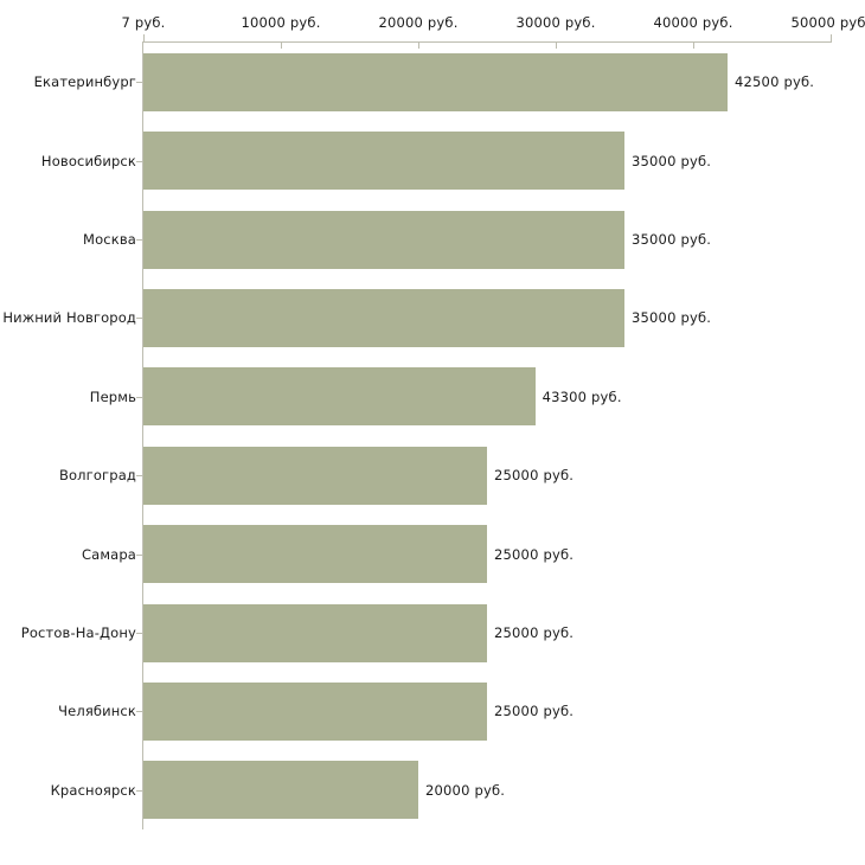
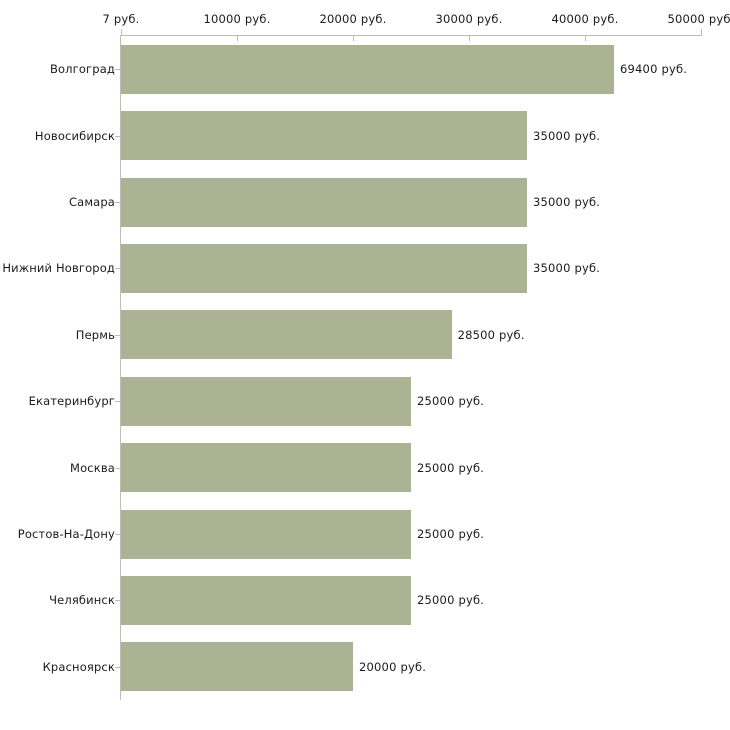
  7 руб.
  10000 руб.
  20000 руб.
  30000 руб.
  40000 руб.
  50000 руб
- Екатеринбург
+ Волгоград
  Новосибирск
- Москва
+ Самара
  Нижний Новгород
  Пермь
- Волгоград
+ Екатеринбург
- Самара
+ Москва
  Ростов-На-Дону
  Челябинск
  Красноярск
- 42500 руб.
+ 69400 руб.
  35000 руб.
  35000 руб.
  35000 руб.
- 43300 руб.
+ 28500 руб.
  25000 руб.
  25000 руб.
  25000 руб.
  25000 руб.
  20000 руб.
